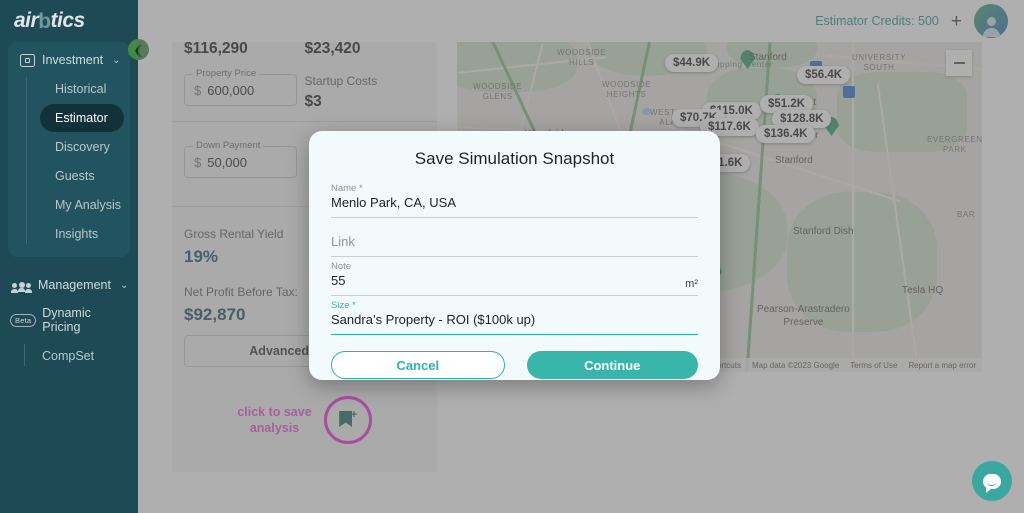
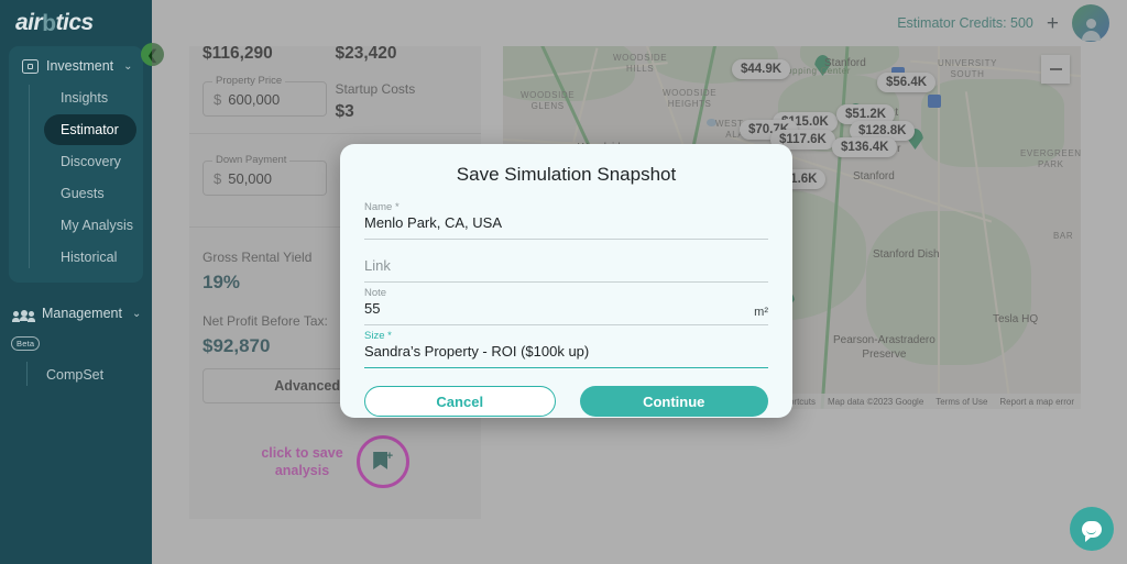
  WOODSIDE
  HILLS
  WOODSIDE
  GLENS
  WOODSIDE
  HEIGHTS
  pping Center
  Stanford
  UNIVERSITY
  SOUTH
  Stanford
  EVERGREEN
  PARK
  Stanford Dish
  Pearson-Arastradero
  Preserve
  BAR
  Tesla HQ
  $44.9K
  $56.4K
  15.0K
  $51.2K
  $128.8K
  $117.6K
  $136.4K
  Map data ©2023 Google
  Terms of Use
  Report a map error
  $116,290
  $23,420
  Property Price
  $
  600,000
  Startup Costs
  $3
  Down Payment
  $
  50,000
  Gross Rental Yield
  19%
  Net Profit Before Tax:
  $92,870
  click to save
  analysis
  +
  Estimator Credits: 500
  +
  air
  b
  tics
  Investment
  ⌄
- Historical
+ Insights
  Estimator
  Discovery
  Guests
  My Analysis
- Insights
+ Historical
  Management
  ⌄
  Beta
- Dynamic Pricing
  CompSet
  ❮
  Save Simulation Snapshot
  Name *
  Menlo Park, CA, USA
  Link
  Note
  55
  m²
  Size *
  Sandra’s Property - ROI ($100k up)
  Cancel
  Continue
